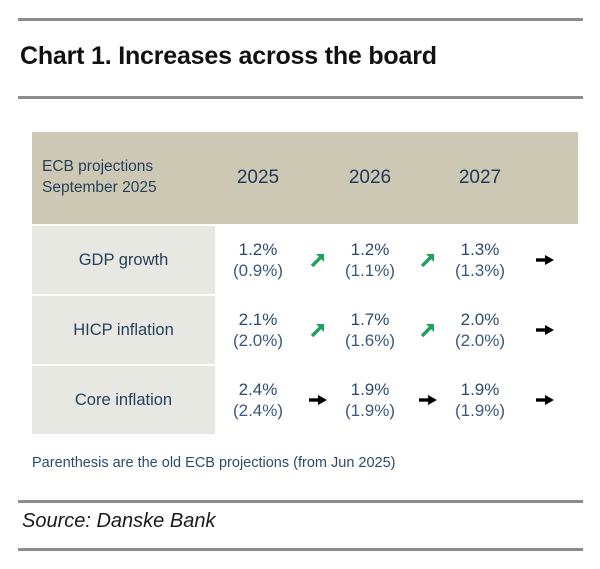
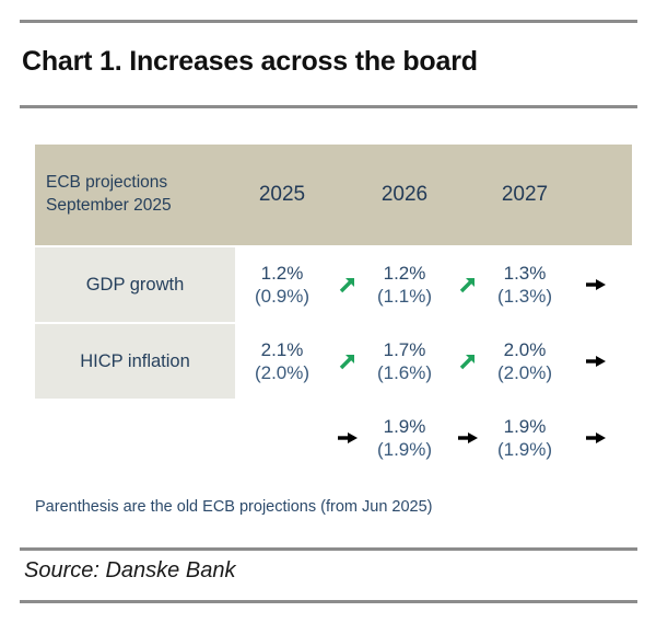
  Chart 1. Increases across the board
  ECB projections
  September 2025
  2025
  2026
  2027
  GDP growth
  1.2%
  (0.9%)
  1.2%
  (1.1%)
  1.3%
  (1.3%)
  HICP inflation
  2.1%
  (2.0%)
  1.7%
  (1.6%)
  2.0%
  (2.0%)
- Core inflation
- 2.4%
- (2.4%)
  1.9%
  (1.9%)
  1.9%
  (1.9%)
  Parenthesis are the old ECB projections (from Jun 2025)
  Source: Danske Bank
